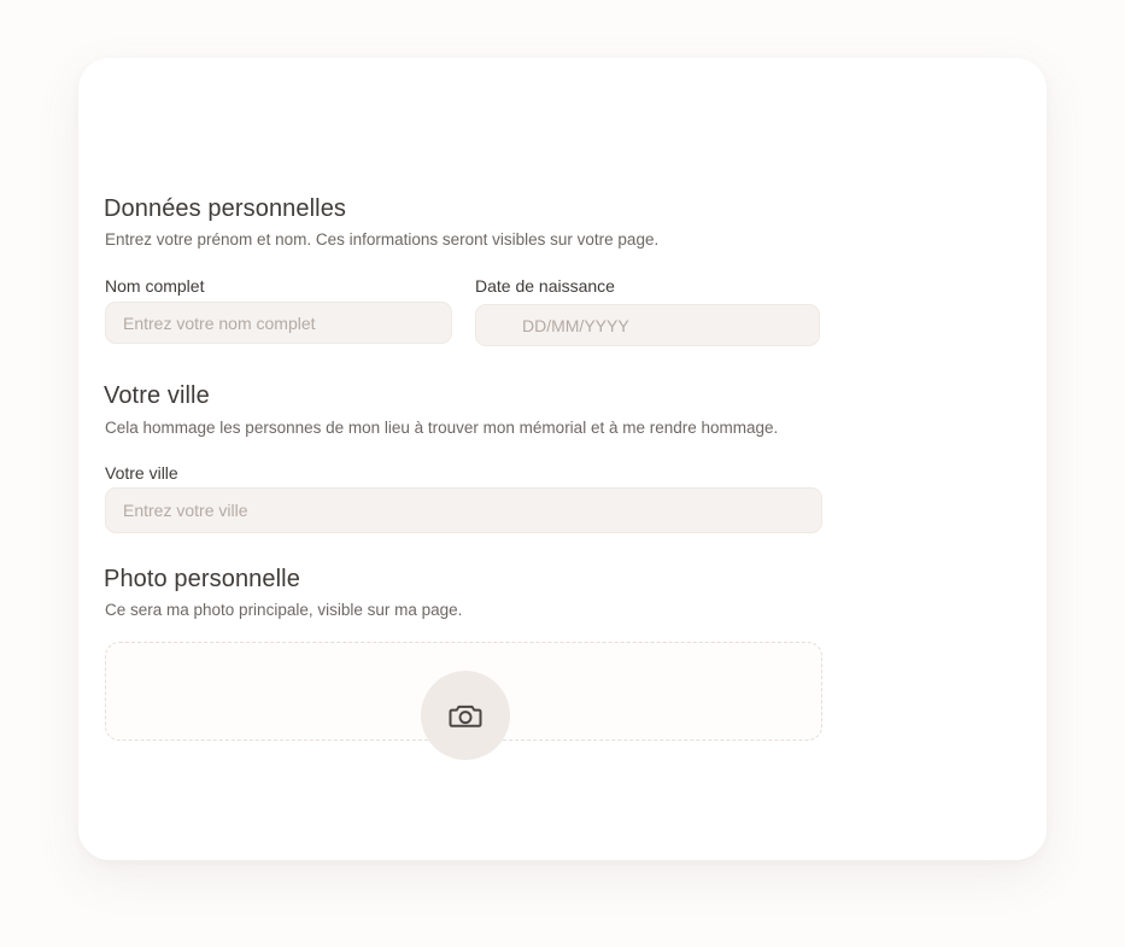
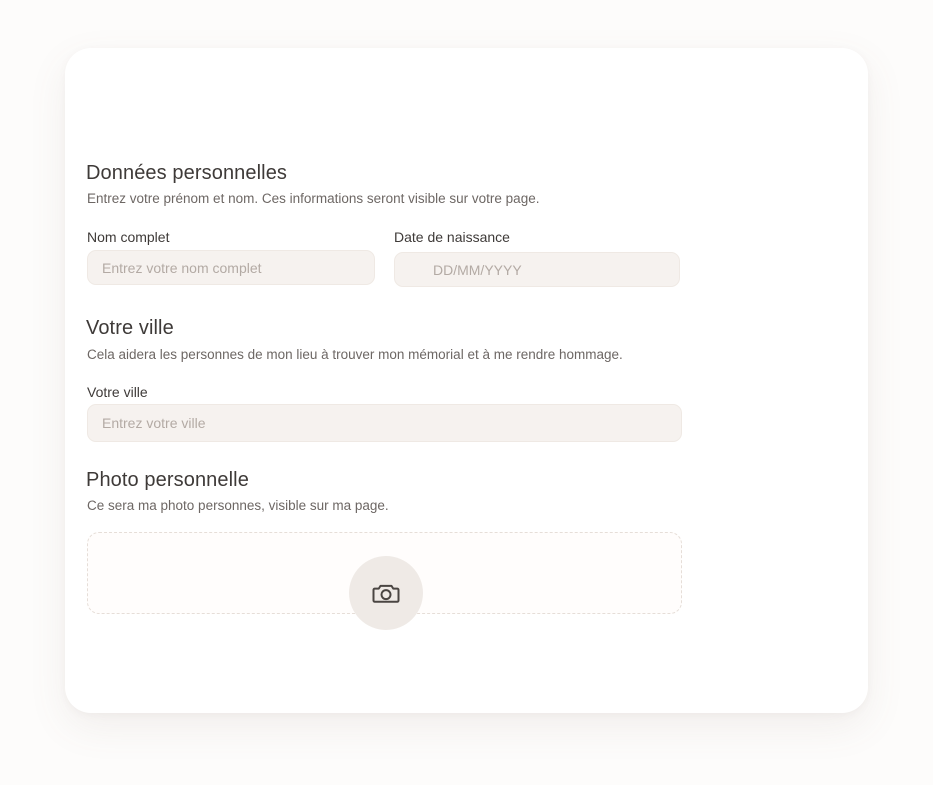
  Données personnelles
- Entrez votre prénom et nom. Ces informations seront visibles sur votre page.
+ Entrez votre prénom et nom. Ces informations seront visible sur votre page.
  Nom complet
  Entrez votre nom complet
  Date de naissance
  DD/MM/YYYY
  Votre ville
- Cela hommage les personnes de mon lieu à trouver mon mémorial et à me rendre hommage.
+ Cela aidera les personnes de mon lieu à trouver mon mémorial et à me rendre hommage.
  Votre ville
  Entrez votre ville
  Photo personnelle
- Ce sera ma photo principale, visible sur ma page.
+ Ce sera ma photo personnes, visible sur ma page.
